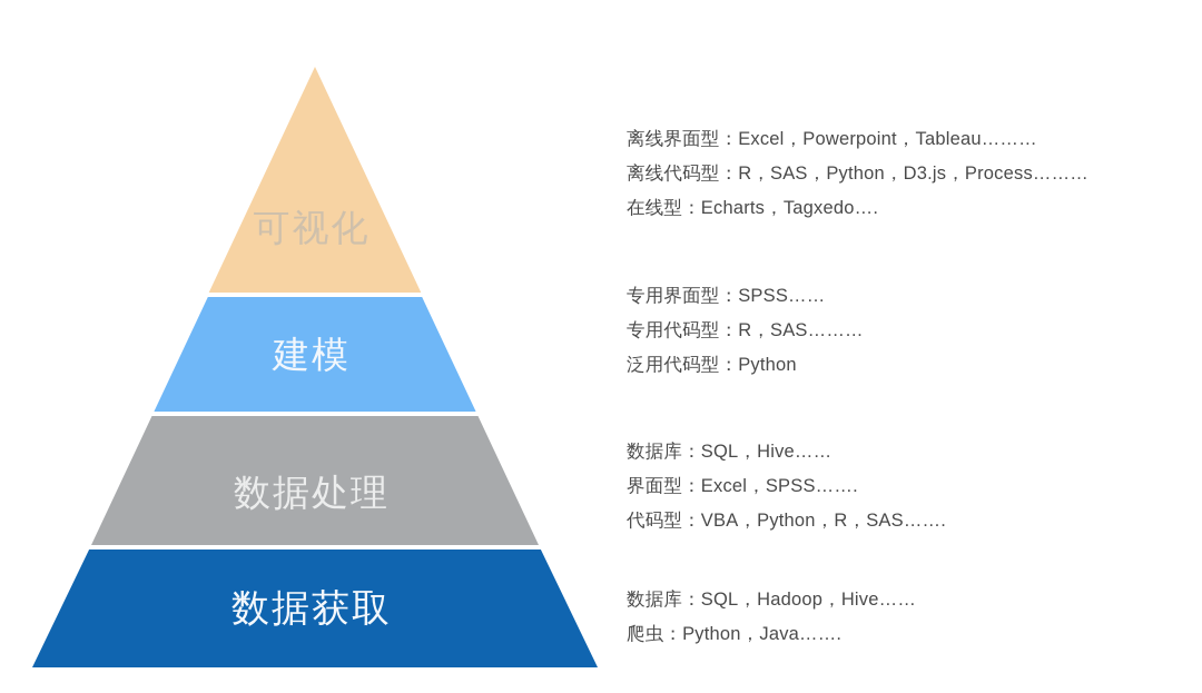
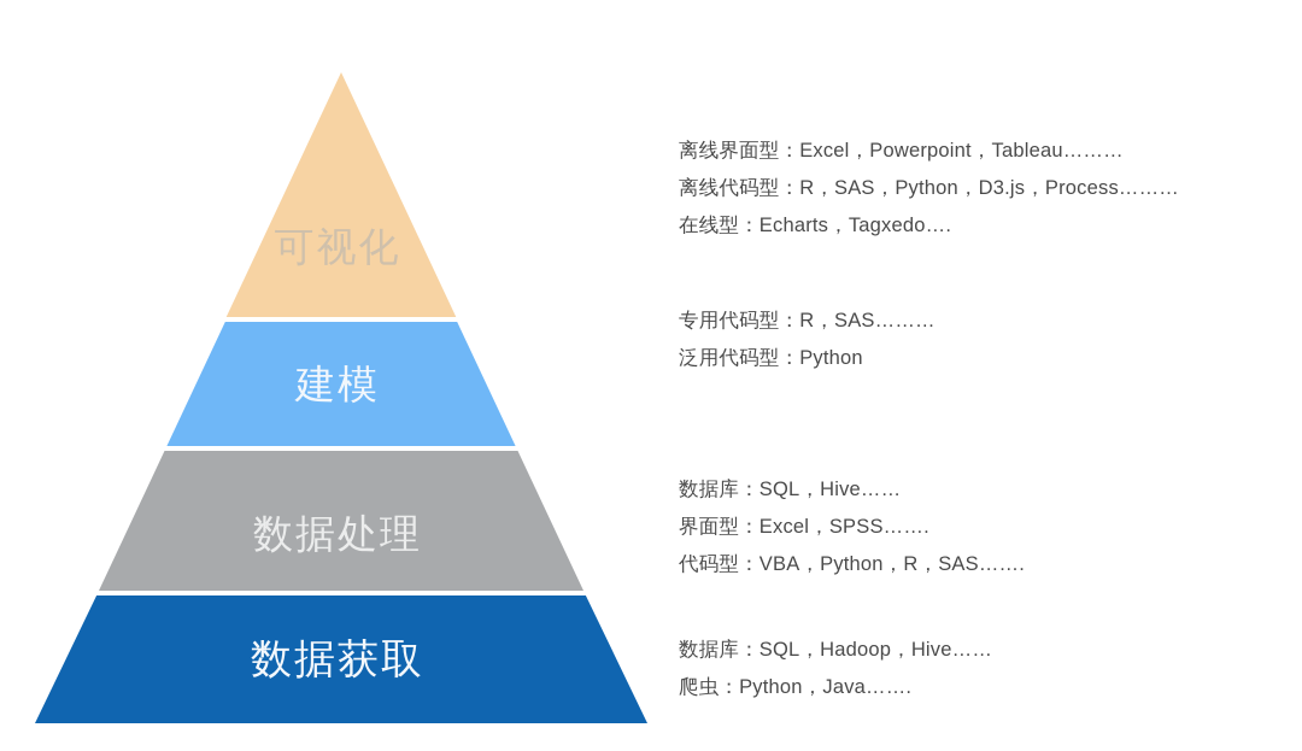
  可视化
  建模
  数据处理
  数据获取
  离线界面型：Excel，Powerpoint，Tableau………
  离线代码型：R，SAS，Python，D3.js，Process………
  在线型：Echarts，Tagxedo….
- 专用界面型：SPSS……
  专用代码型：R，SAS………
  泛用代码型：Python
  数据库：SQL，Hive……
  界面型：Excel，SPSS…….
  代码型：VBA，Python，R，SAS…….
  数据库：SQL，Hadoop，Hive……
  爬虫：Python，Java…….
